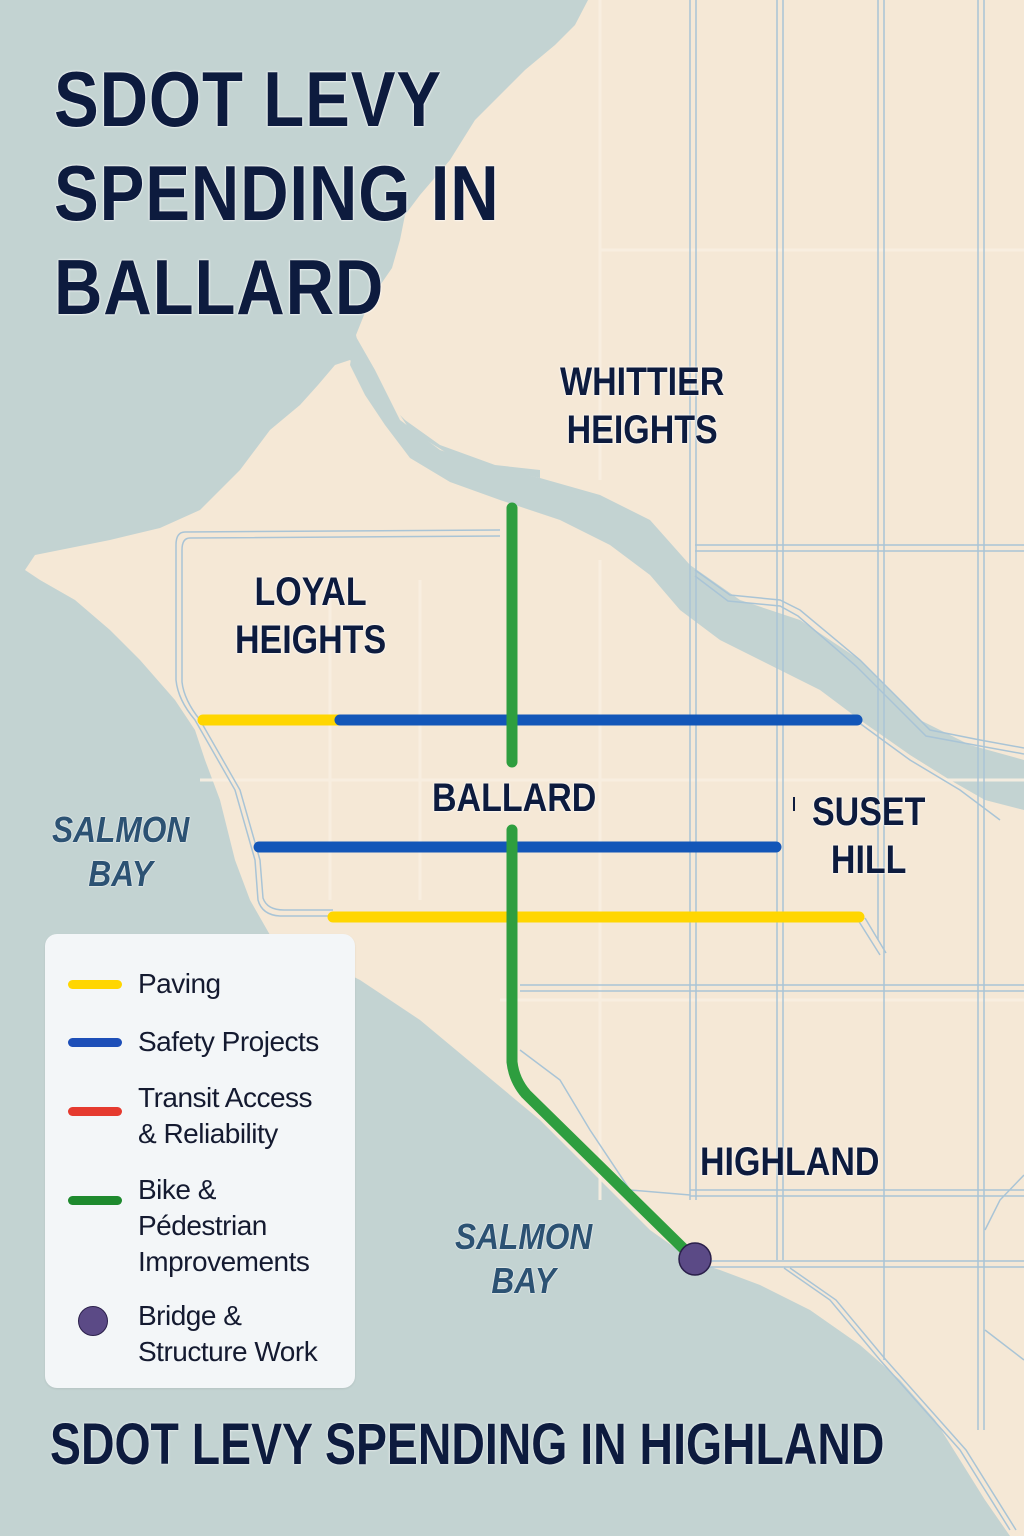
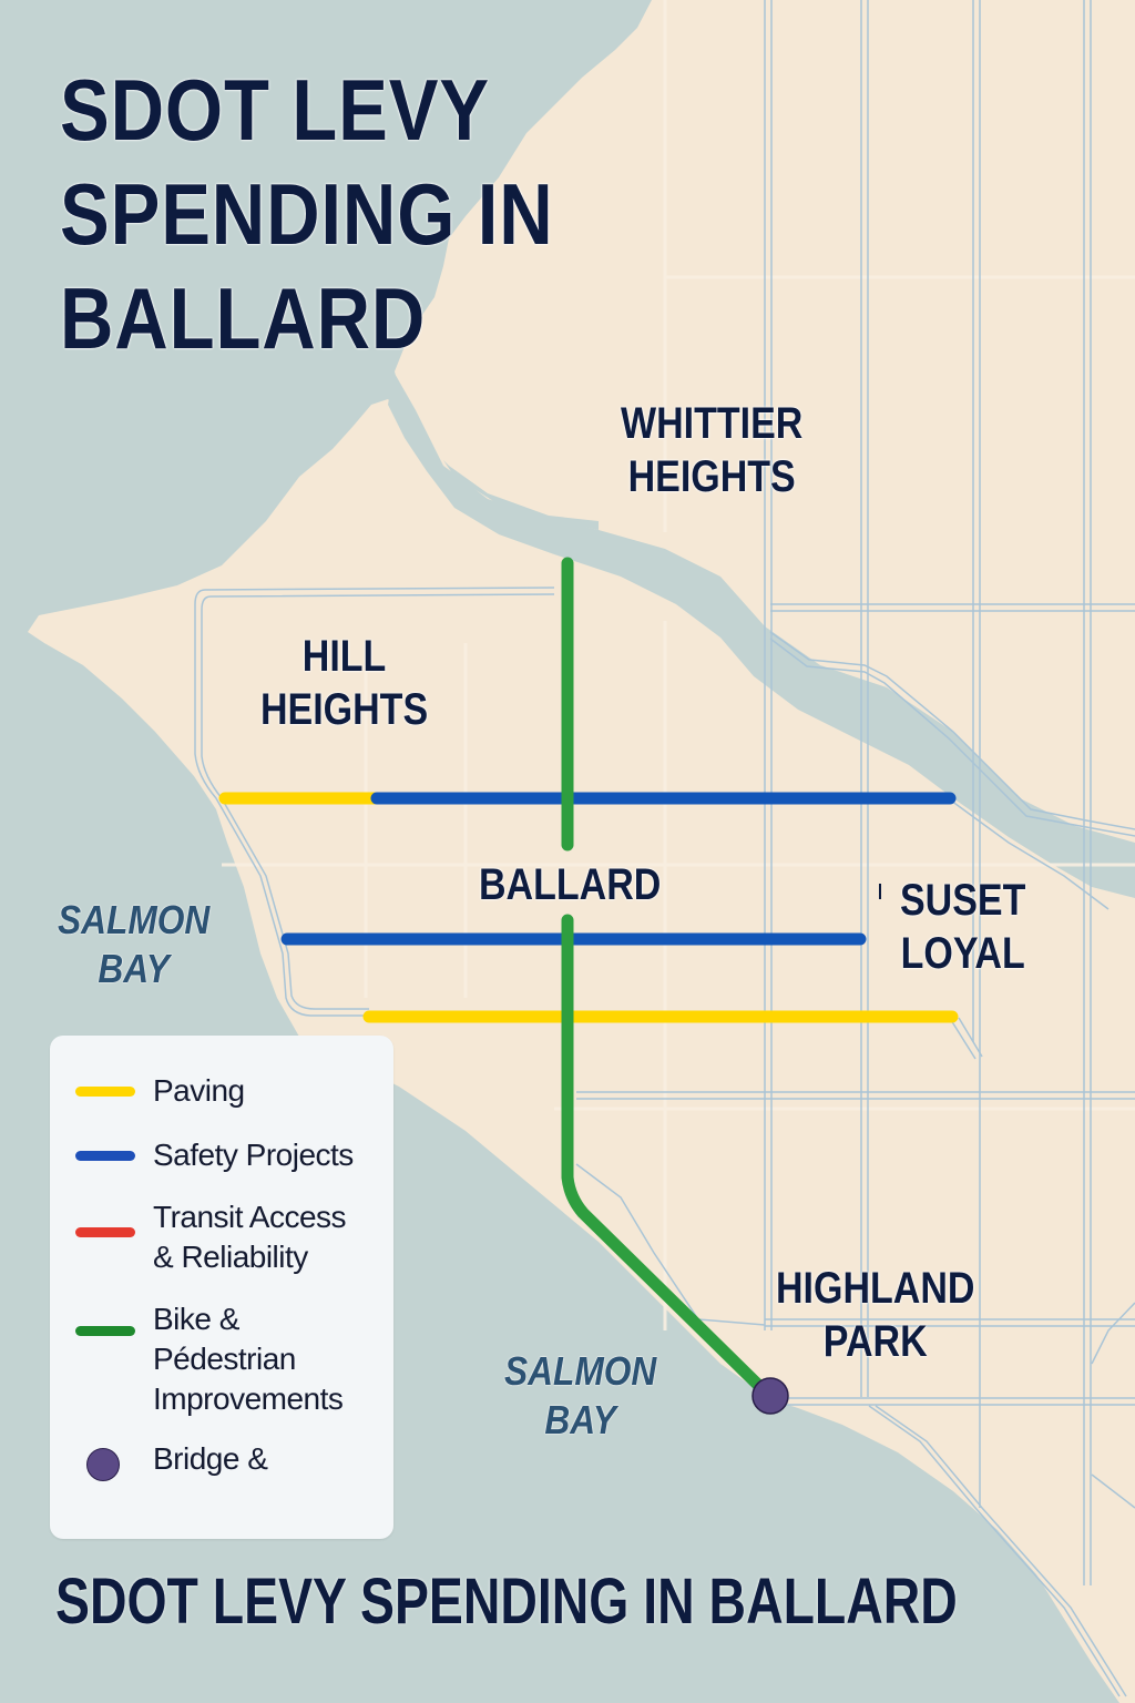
  SDOT LEVY
  SPENDING IN
  BALLARD
  WHITTIER
  HEIGHTS
- LOYAL
+ HILL
  HEIGHTS
  BALLARD
  SUSET
- HILL
+ LOYAL
  HIGHLAND
+ PARK
  SALMON
  BAY
  SALMON
  BAY
  Paving
  Safety Projects
  Transit Access
  & Reliability
  Bike &
  Pédestrian
  Improvements
  Bridge &
- Structure Work
- SDOT LEVY SPENDING IN HIGHLAND
+ SDOT LEVY SPENDING IN BALLARD
